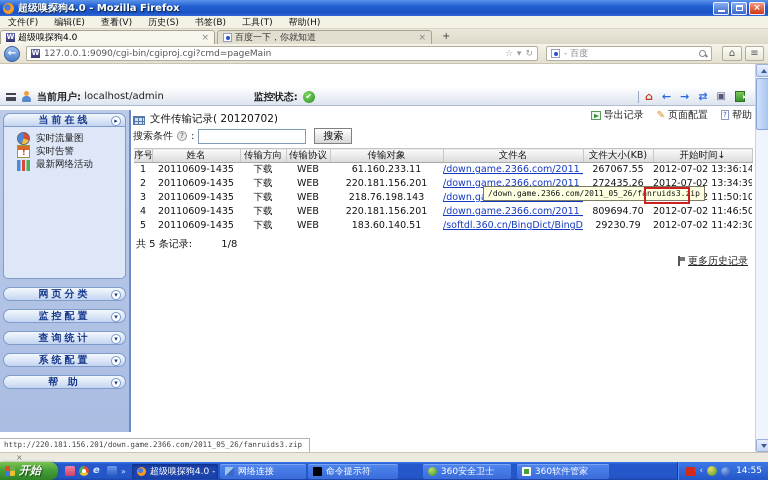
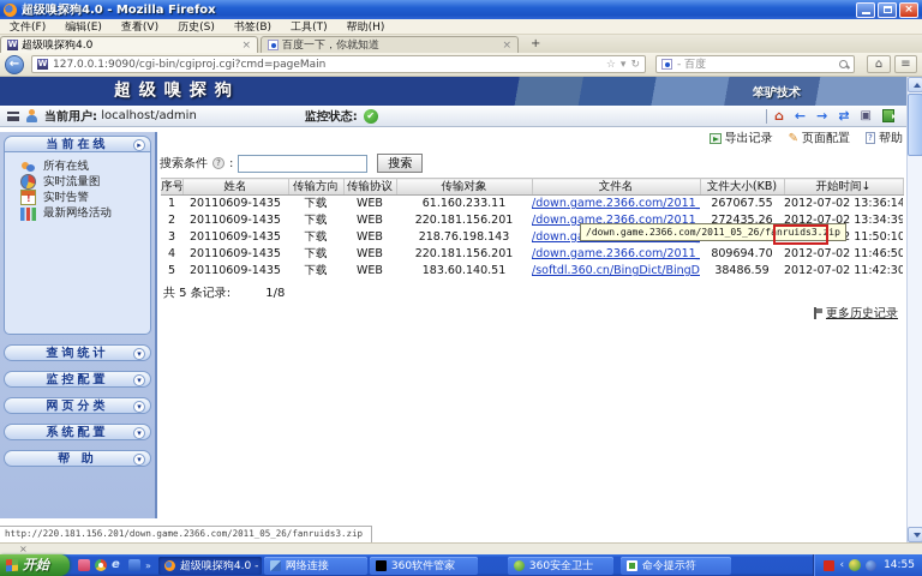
  超级嗅探狗4.0 - Mozilla Firefox
  ×
  文件(F)
  编辑(E)
  查看(V)
  历史(S)
  书签(B)
  工具(T)
  帮助(H)
  W
  超级嗅探狗4.0
  ×
  百度一下，你就知道
  ×
  +
  ←
  W
  127.0.0.1:9090/cgi-bin/cgiproj.cgi?cmd=pageMain
  ☆
  ▾
  ↻
  - 百度
  ⌂
  ≡
+ 超级嗅探狗
+ 笨驴技术
  当前用户:
  localhost/admin
  监控状态:
  ✔
  ⌂
  ←
  →
  ⇄
  ▣
  导出记录
  ✎
  页面配置
  ?
  帮助
  当前在线
  ▸
+ 所有在线
  实时流量图
  实时告警
  最新网络活动
- 网页分类
+ 查询统计
  ▾
  监控配置
  ▾
- 查询统计
+ 网页分类
  ▾
  系统配置
  ▾
  帮 助
  ▾
- 文件传输记录( 20120702)
  搜索条件
  ?
  :
  搜索
  序号	姓名	传输方向	传输协议	传输对象	文件名	文件大小(KB)	开始时间↓
  1	20110609-1435	下载	WEB	61.160.233.11	/down.game.2366.com/2011_	267067.55	2012-07-02 13:36:14
  2	20110609-1435	下载	WEB	220.181.156.201	/down.game.2366.com/2011_	272435.26	2012-07-02 13:34:39
  4	20110609-1435	下载	WEB	220.181.156.201	/down.game.2366.com/2011_	809694.70	2012-07-02 11:46:50
- 5	20110609-1435	下载	WEB	183.60.140.51	/softdl.360.cn/BingDict/BingD	29230.79	2012-07-02 11:42:30
+ 5	20110609-1435	下载	WEB	183.60.140.51	/softdl.360.cn/BingDict/BingD	38486.59	2012-07-02 11:42:30
  共 5 条记录: 1/8
  更多历史记录
  /down.game.2366.com/2011_05_26/fanruids3.zip
  http://220.181.156.201/down.game.2366.com/2011_05_26/fanruids3.zip
  ×
  开始
  e
  »
  超级嗅探狗4.0 -
  网络连接
- 命令提示符
+ 360软件管家
  360安全卫士
- 360软件管家
+ 命令提示符
  ‹
  14:55
